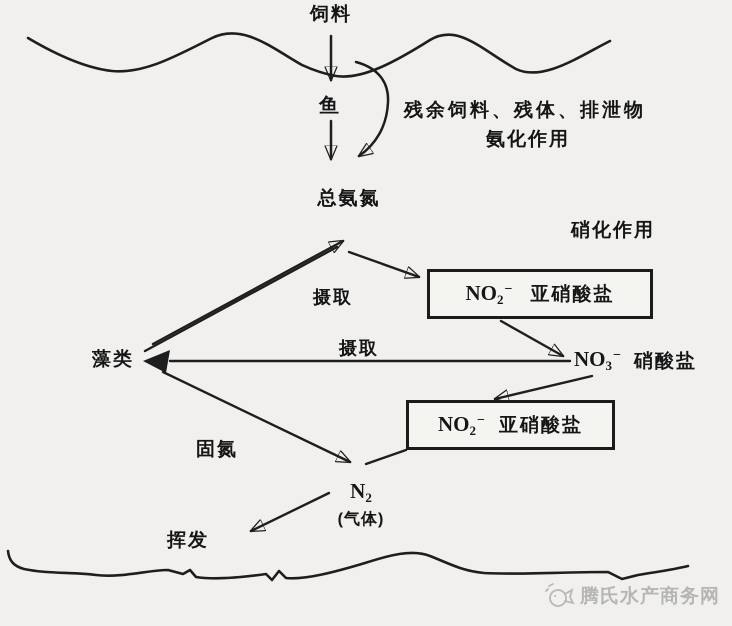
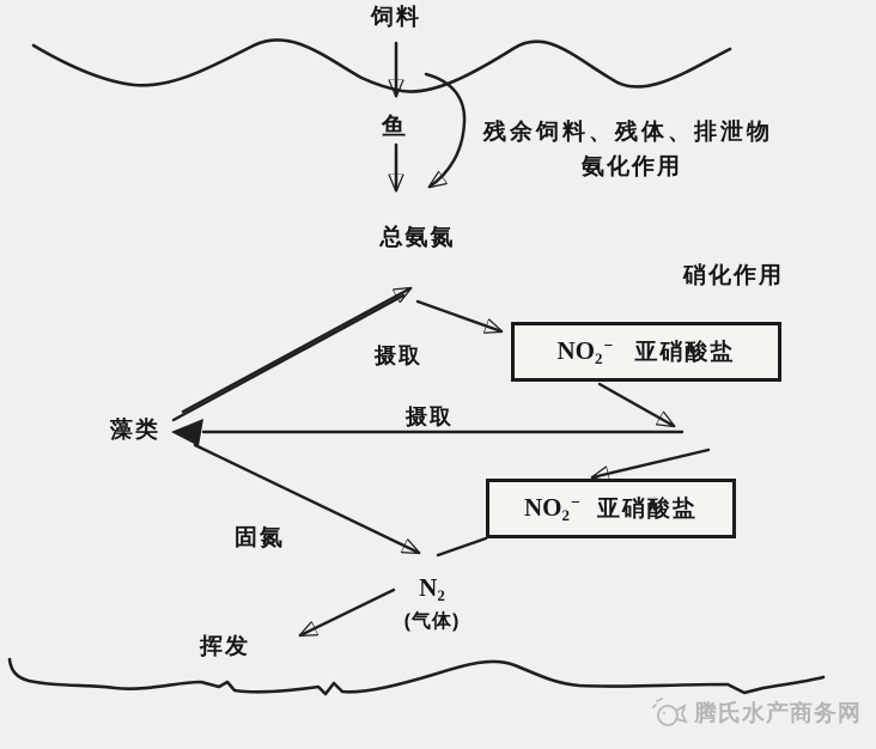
  饲料
  鱼
  残余饲料、残体、排泄物
  氨化作用
  总氨氮
  硝化作用
  NO2−
  亚硝酸盐
  摄取
  摄取
  藻类
- NO3−
- 硝酸盐
  NO2−
  亚硝酸盐
  固氮
  N2
  (气体)
  挥发
  腾氏水产商务网
